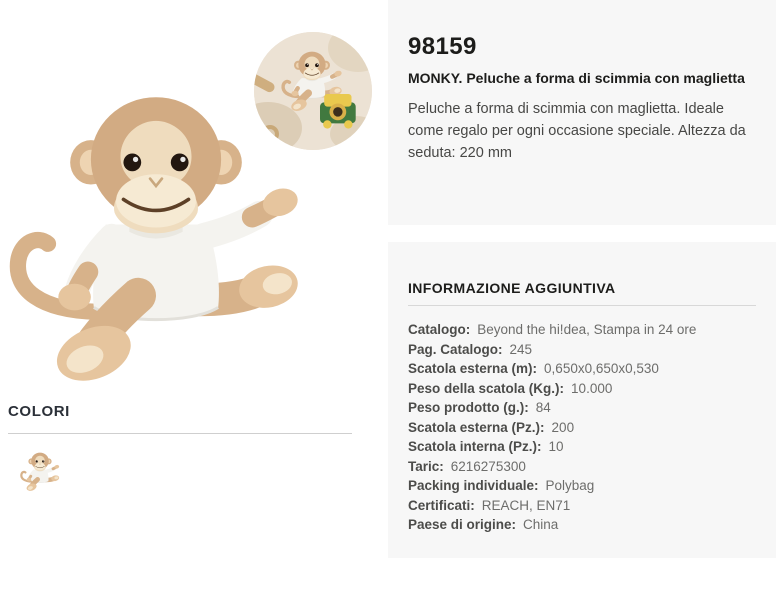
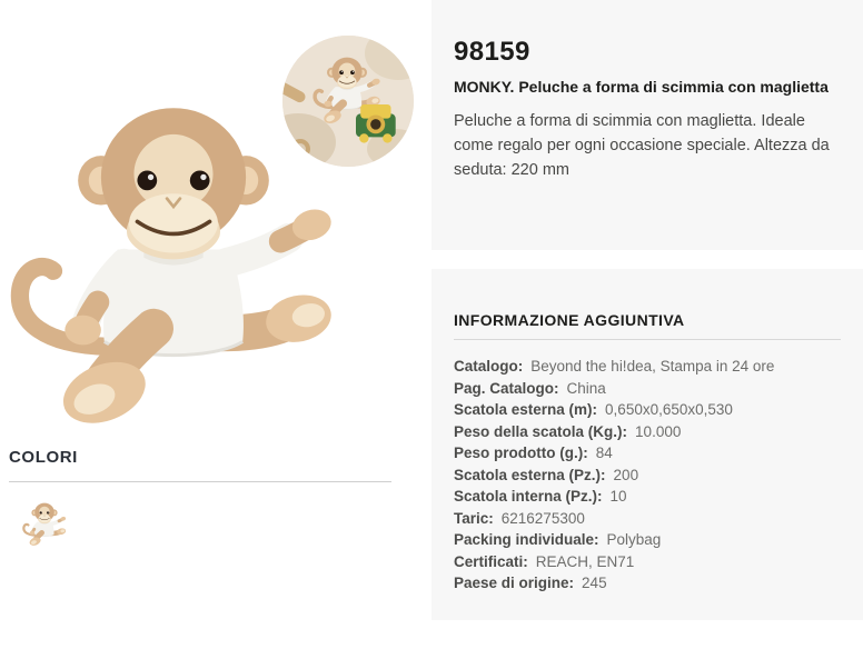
  COLORI
  98159
  MONKY. Peluche a forma di scimmia con maglietta
  Peluche a forma di scimmia con maglietta. Ideale come regalo per ogni occasione speciale. Altezza da seduta: 220 mm
  INFORMAZIONE AGGIUNTIVA
  Catalogo: Beyond the hi!dea, Stampa in 24 ore
- Pag. Catalogo: 245
+ Pag. Catalogo: China
  Scatola esterna (m): 0,650x0,650x0,530
  Peso della scatola (Kg.): 10.000
  Peso prodotto (g.): 84
  Scatola esterna (Pz.): 200
  Scatola interna (Pz.): 10
  Taric: 6216275300
  Packing individuale: Polybag
  Certificati: REACH, EN71
- Paese di origine: China
+ Paese di origine: 245
